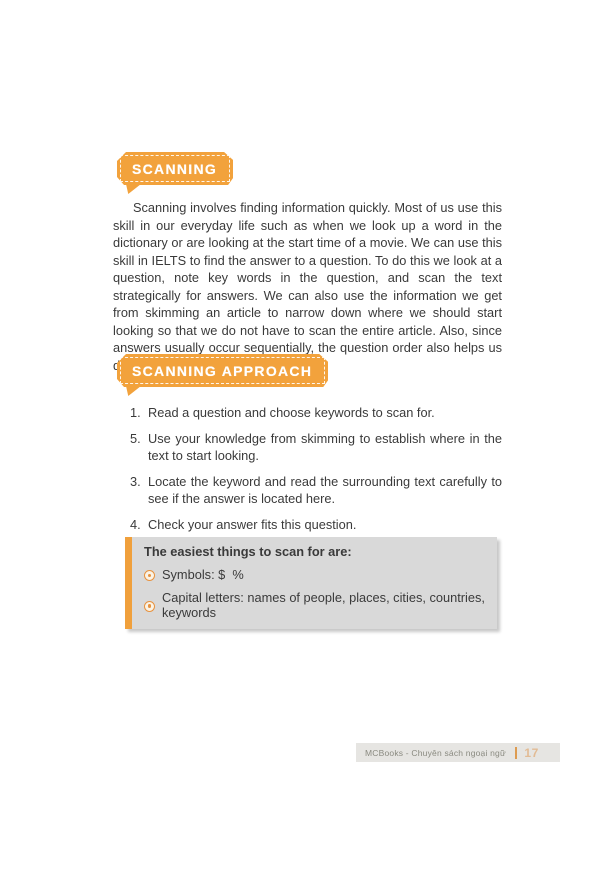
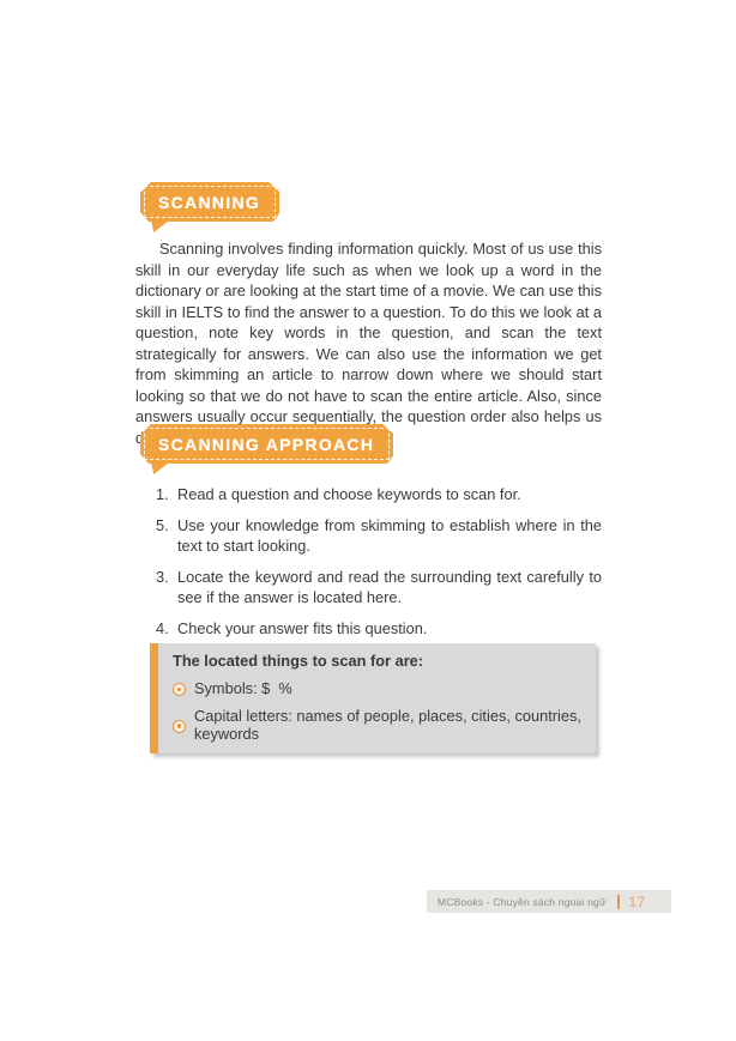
  SCANNING
  Scanning involves finding information quickly. Most of us use this skill in our everyday life such as when we look up a word in the dictionary or are looking at the start time of a movie. We can use this skill in IELTS to find the answer to a question. To do this we look at a question, note key words in the question, and scan the text strategically for answers. We can also use the information we get from skimming an article to narrow down where we should start looking so that we do not have to scan the entire article. Also, since answers usually occur sequentially, the question order also helps us d
  SCANNING APPROACH
  1. Read a question and choose keywords to scan for.
  5. Use your knowledge from skimming to establish where in the text to start looking.
  3. Locate the keyword and read the surrounding text carefully to see if the answer is located here.
  4. Check your answer fits this question.
- The easiest things to scan for are:
+ The located things to scan for are:
  Symbols: $ %
  Capital letters: names of people, places, cities, countries, keywords
  MCBooks - Chuyên sách ngoại ngữ
  17
